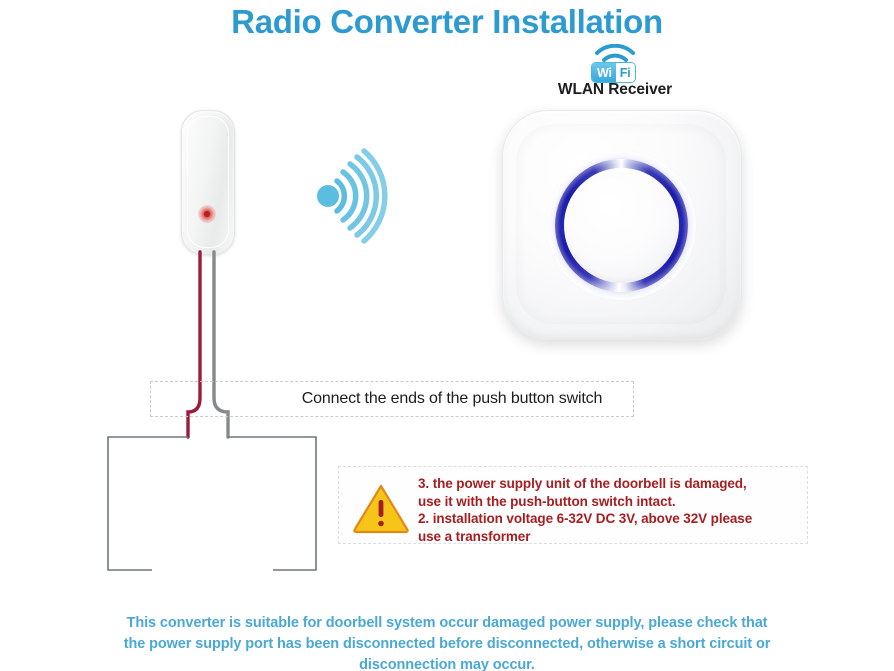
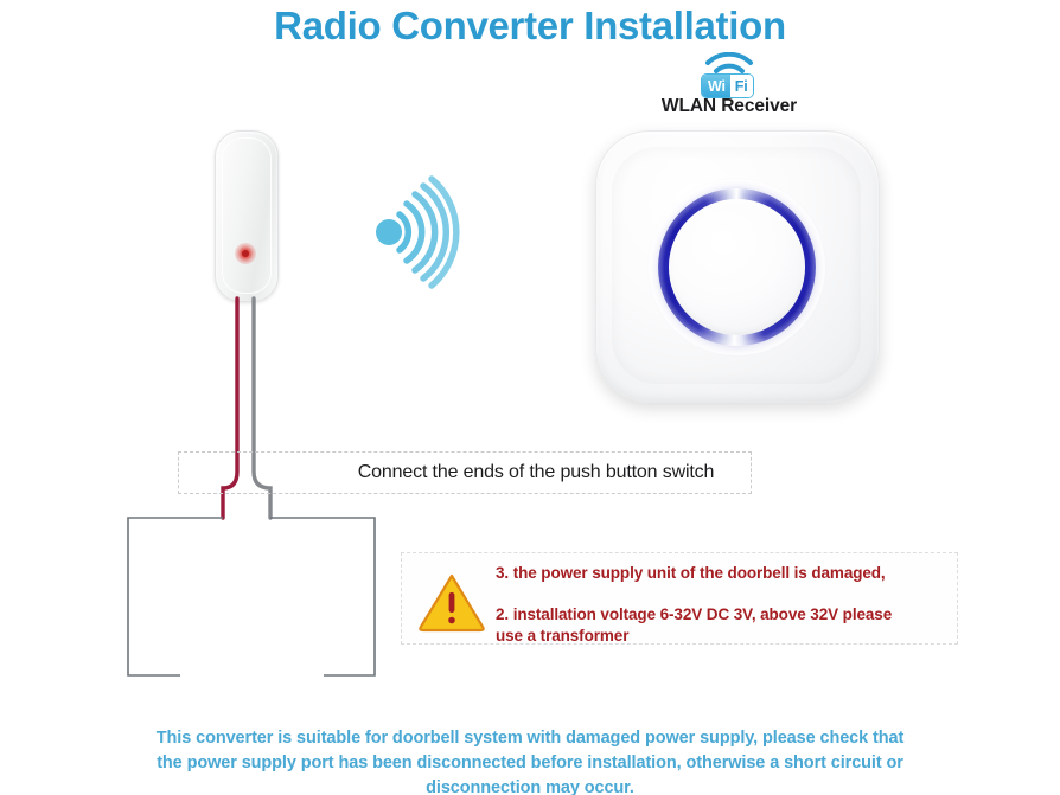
  Radio Converter Installation
  Wi
  Fi
  WLAN Receiver
  Connect the ends of the push button switch
  3. the power supply unit of the doorbell is damaged,
- use it with the push-button switch intact.
  2. installation voltage 6-32V DC 3V, above 32V please
  use a transformer
- This converter is suitable for doorbell system occur damaged power supply, please check that
+ This converter is suitable for doorbell system with damaged power supply, please check that
- the power supply port has been disconnected before disconnected, otherwise a short circuit or
+ the power supply port has been disconnected before installation, otherwise a short circuit or
  disconnection may occur.
